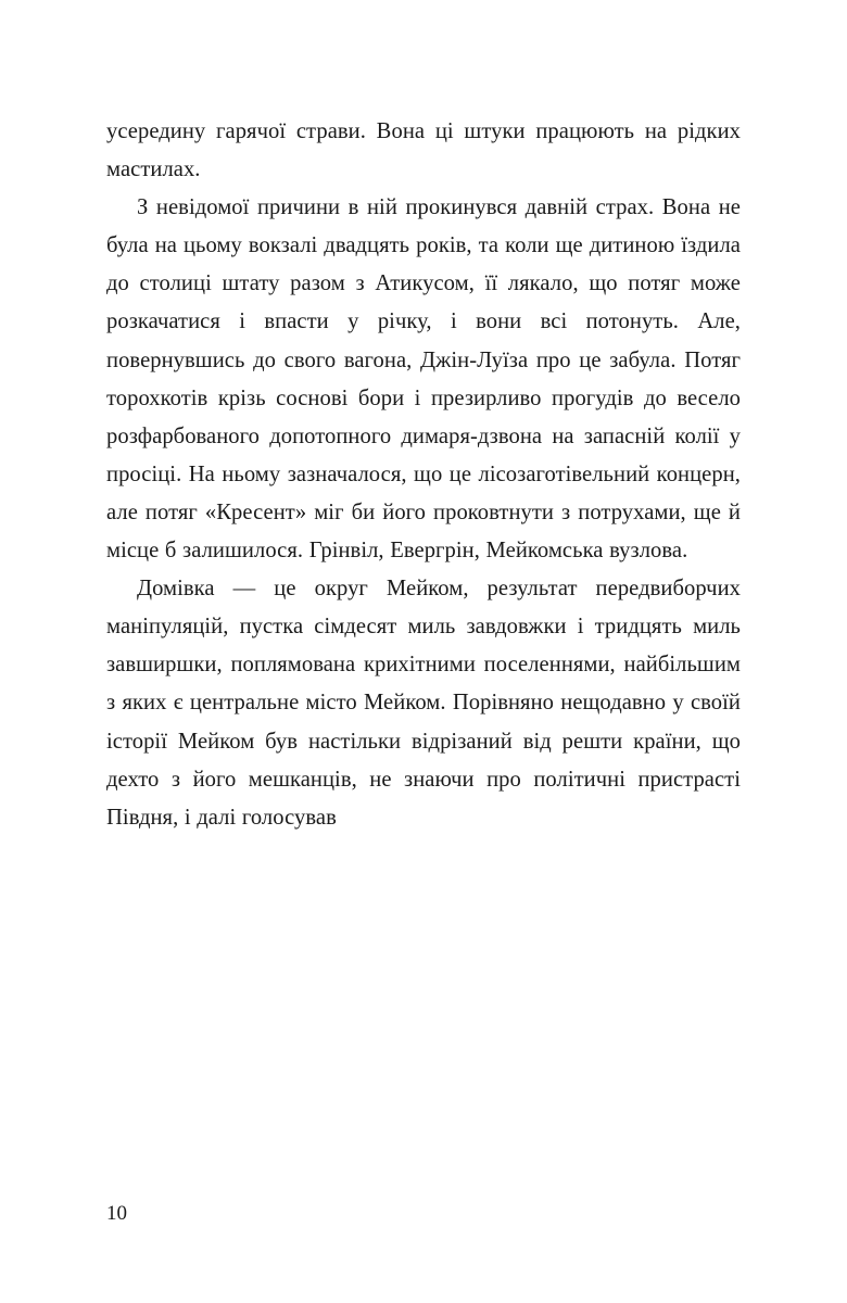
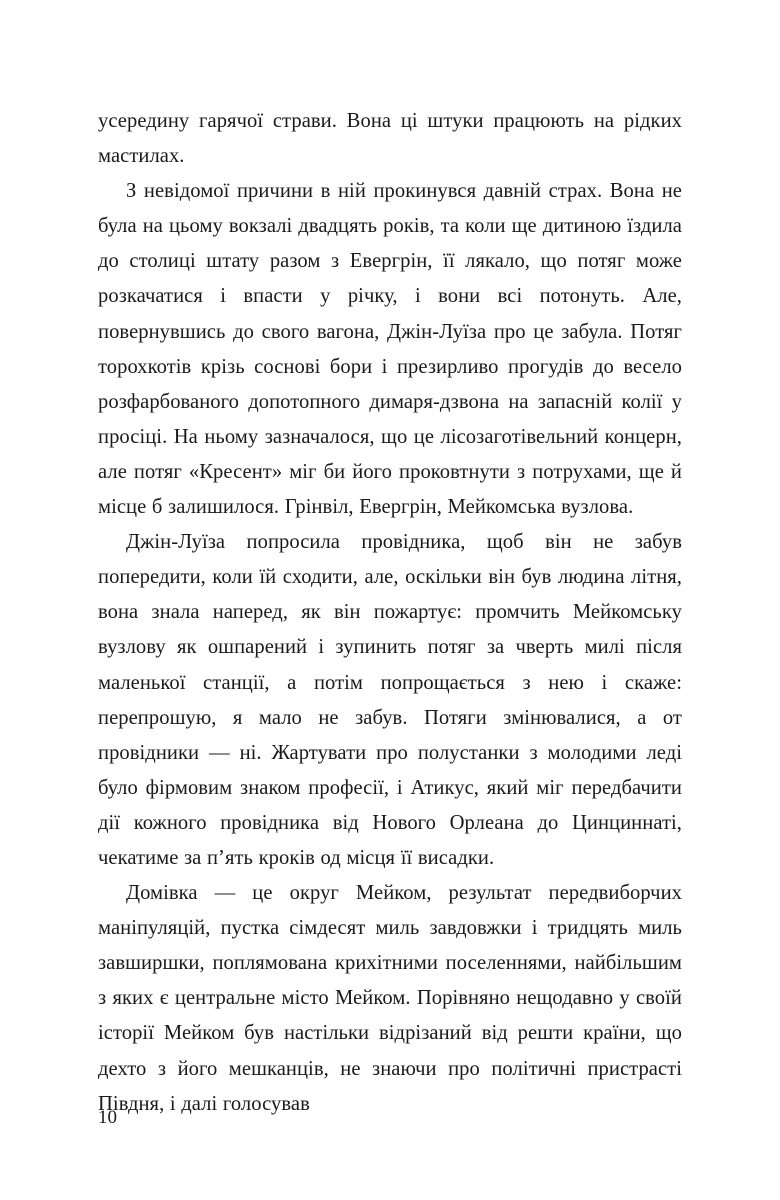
  усередину гарячої страви. Вона ці штуки працюють на рідких мастилах.
- З невідомої причини в ній прокинувся давній страх. Вона не була на цьому вокзалі двадцять років, та коли ще дитиною їздила до столиці штату разом з Атикусом, її лякало, що потяг може розкачатися і впасти у річку, і вони всі потонуть. Але, повернувшись до свого вагона, Джін-Луїза про це забула. Потяг торохкотів крізь соснові бори і презирливо прогудів до весело розфарбованого допотопного димаря-дзвона на запасній колії у просіці. На ньому зазначалося, що це лісозаготівельний концерн, але потяг «Кресент» міг би його проковтнути з потрухами, ще й місце б залишилося. Грінвіл, Евергрін, Мейкомська вузлова.
+ З невідомої причини в ній прокинувся давній страх. Вона не була на цьому вокзалі двадцять років, та коли ще дитиною їздила до столиці штату разом з Евергрін, її лякало, що потяг може розкачатися і впасти у річку, і вони всі потонуть. Але, повернувшись до свого вагона, Джін-Луїза про це забула. Потяг торохкотів крізь соснові бори і презирливо прогудів до весело розфарбованого допотопного димаря-дзвона на запасній колії у просіці. На ньому зазначалося, що це лісозаготівельний концерн, але потяг «Кресент» міг би його проковтнути з потрухами, ще й місце б залишилося. Грінвіл, Евергрін, Мейкомська вузлова.
+ Джін-Луїза попросила провідника, щоб він не забув попередити, коли їй сходити, але, оскільки він був людина літня, вона знала наперед, як він пожартує: промчить Мейкомську вузлову як ошпарений і зупинить потяг за чверть милі після маленької станції, а потім попрощається з нею і скаже: перепрошую, я мало не забув. Потяги змінювалися, а от провідники — ні. Жартувати про полустанки з молодими леді було фірмовим знаком професії, і Атикус, який міг передбачити дії кожного провідника від Нового Орлеана до Цинциннаті, чекатиме за п’ять кроків од місця її висадки.
  Домівка — це округ Мейком, результат передвиборчих маніпуляцій, пустка сімдесят миль завдовжки і тридцять миль завширшки, поплямована крихітними поселеннями, найбільшим з яких є центральне місто Мейком. Порівняно нещодавно у своїй історії Мейком був настільки відрізаний від решти країни, що дехто з його мешканців, не знаючи про політичні пристрасті Півдня, і далі голосував
  10
